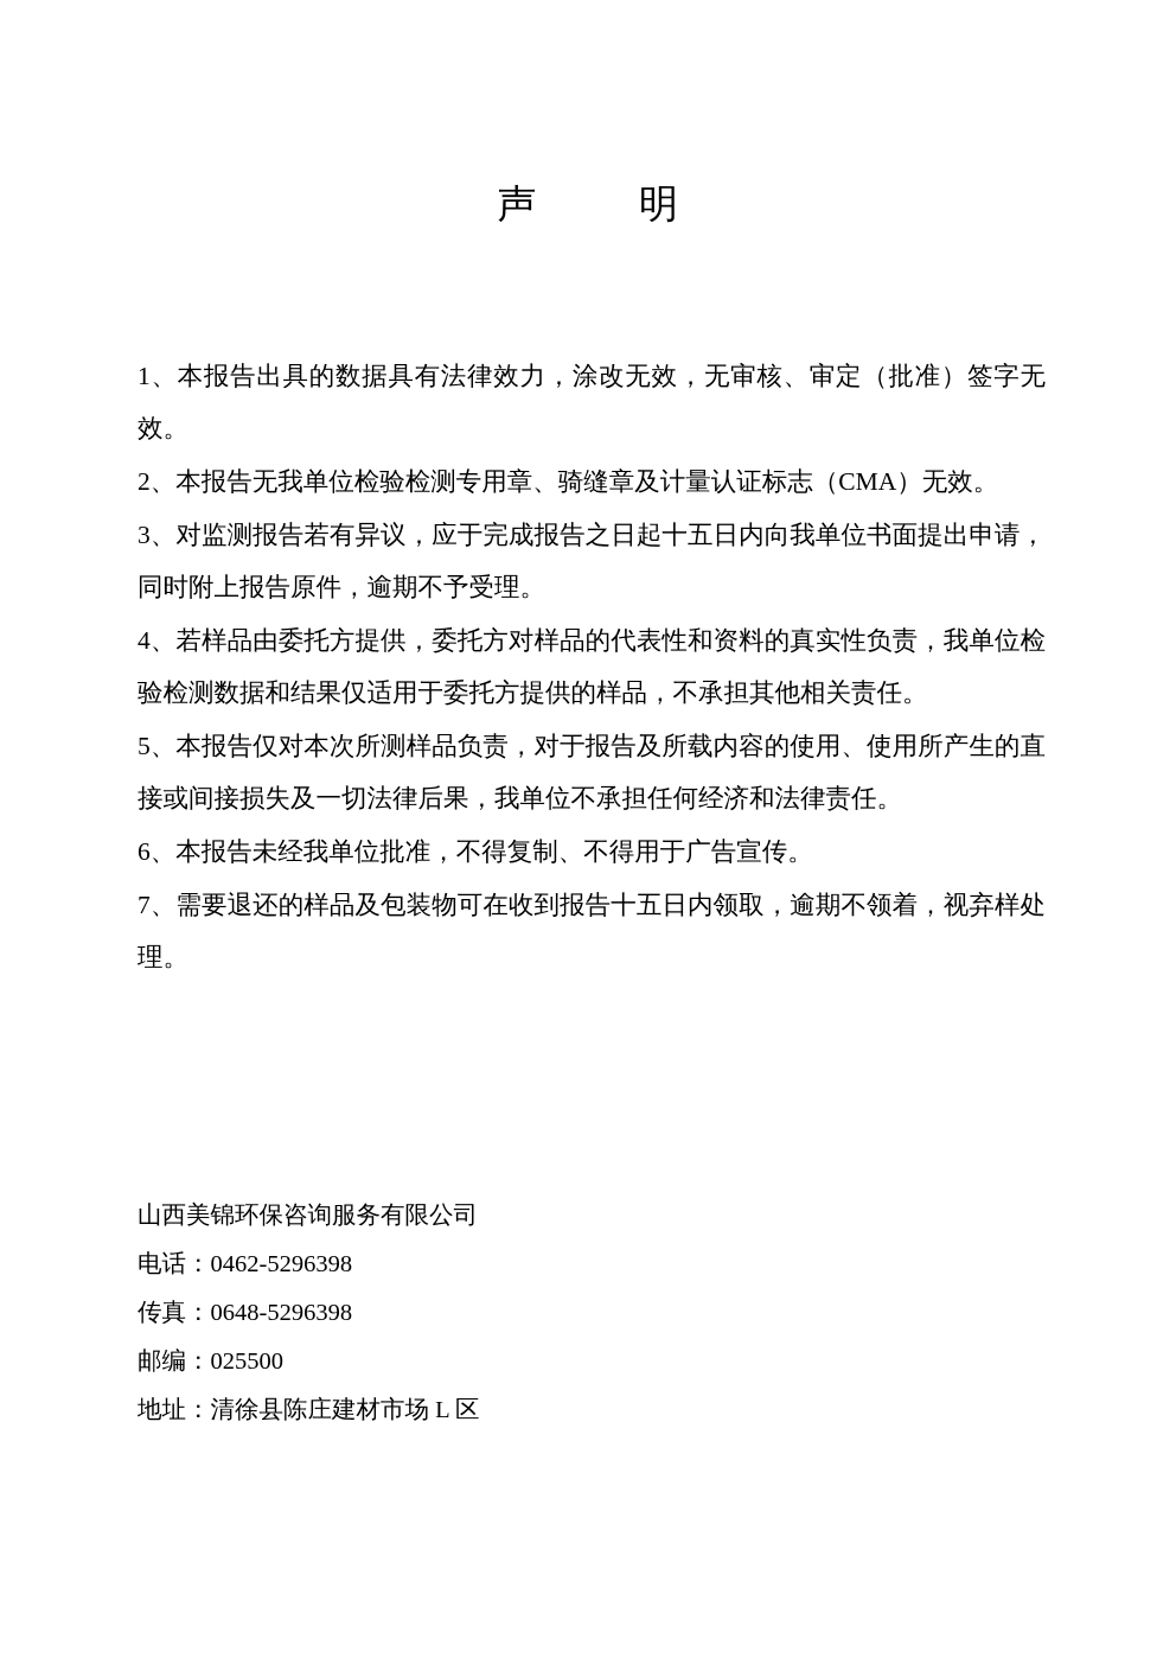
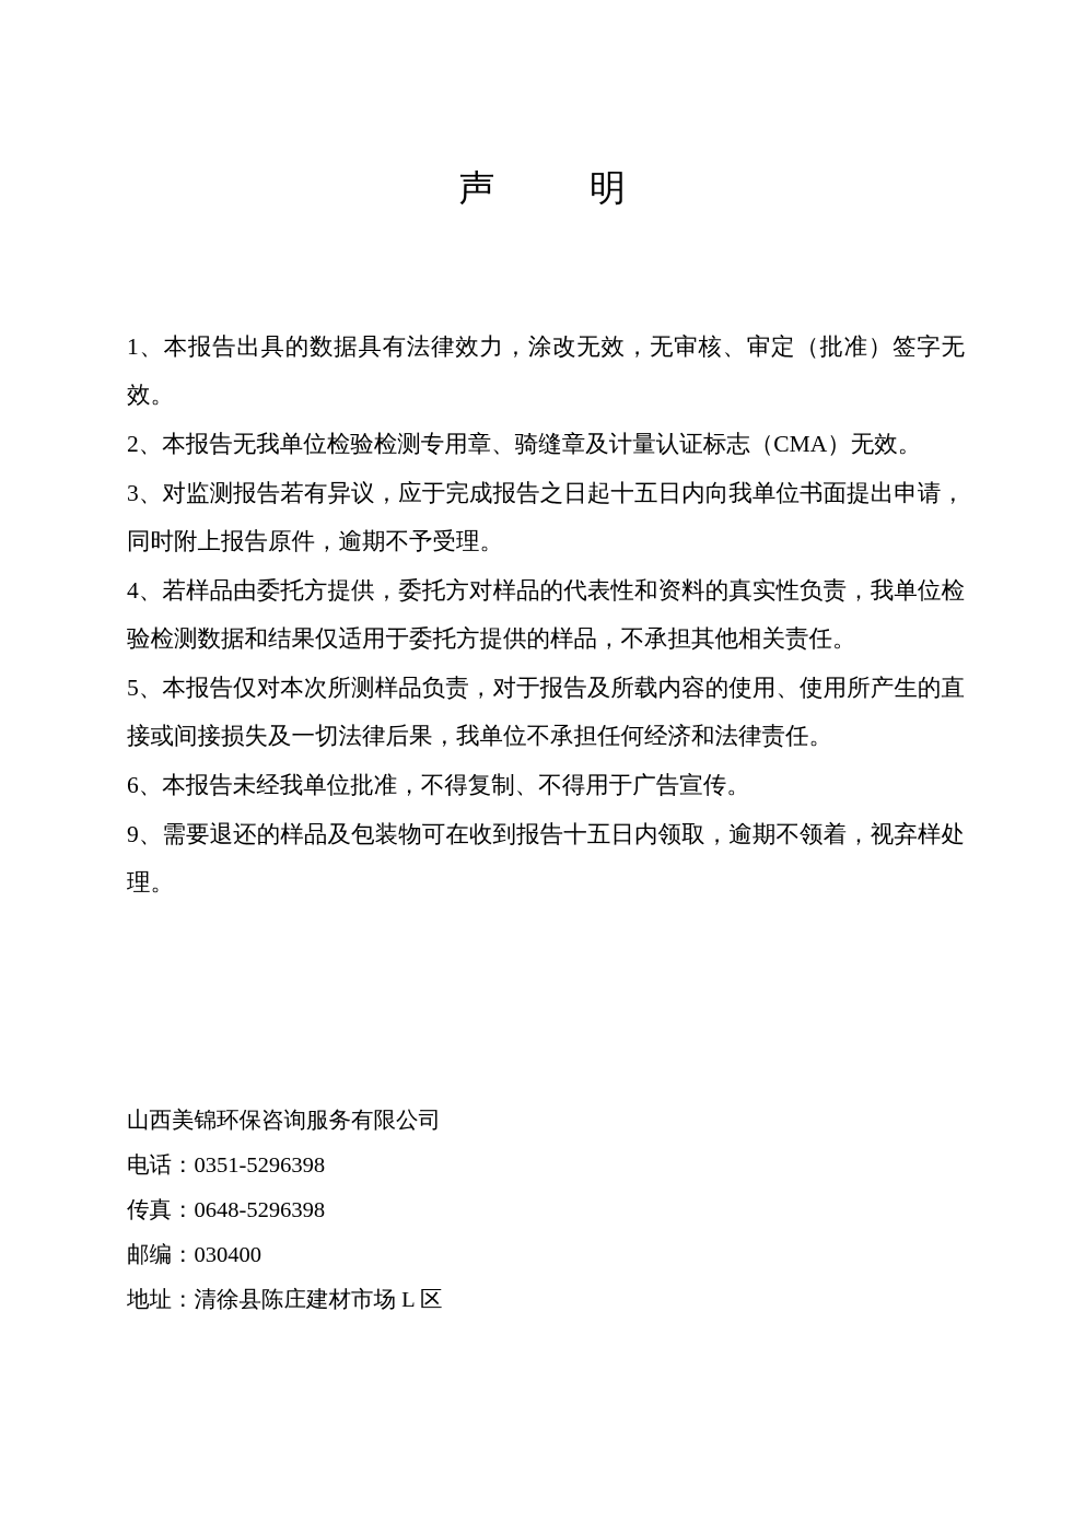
  声 明
  1、本报告出具的数据具有法律效力，涂改无效，无审核、审定（批准）签字无效。
  2、本报告无我单位检验检测专用章、骑缝章及计量认证标志（CMA）无效。
  3、对监测报告若有异议，应于完成报告之日起十五日内向我单位书面提出申请，同时附上报告原件，逾期不予受理。
  4、若样品由委托方提供，委托方对样品的代表性和资料的真实性负责，我单位检验检测数据和结果仅适用于委托方提供的样品，不承担其他相关责任。
  5、本报告仅对本次所测样品负责，对于报告及所载内容的使用、使用所产生的直接或间接损失及一切法律后果，我单位不承担任何经济和法律责任。
  6、本报告未经我单位批准，不得复制、不得用于广告宣传。
- 7、需要退还的样品及包装物可在收到报告十五日内领取，逾期不领着，视弃样处理。
+ 9、需要退还的样品及包装物可在收到报告十五日内领取，逾期不领着，视弃样处理。
  山西美锦环保咨询服务有限公司
- 电话：0462-5296398
+ 电话：0351-5296398
  传真：0648-5296398
- 邮编：025500
+ 邮编：030400
  地址：清徐县陈庄建材市场 L 区
